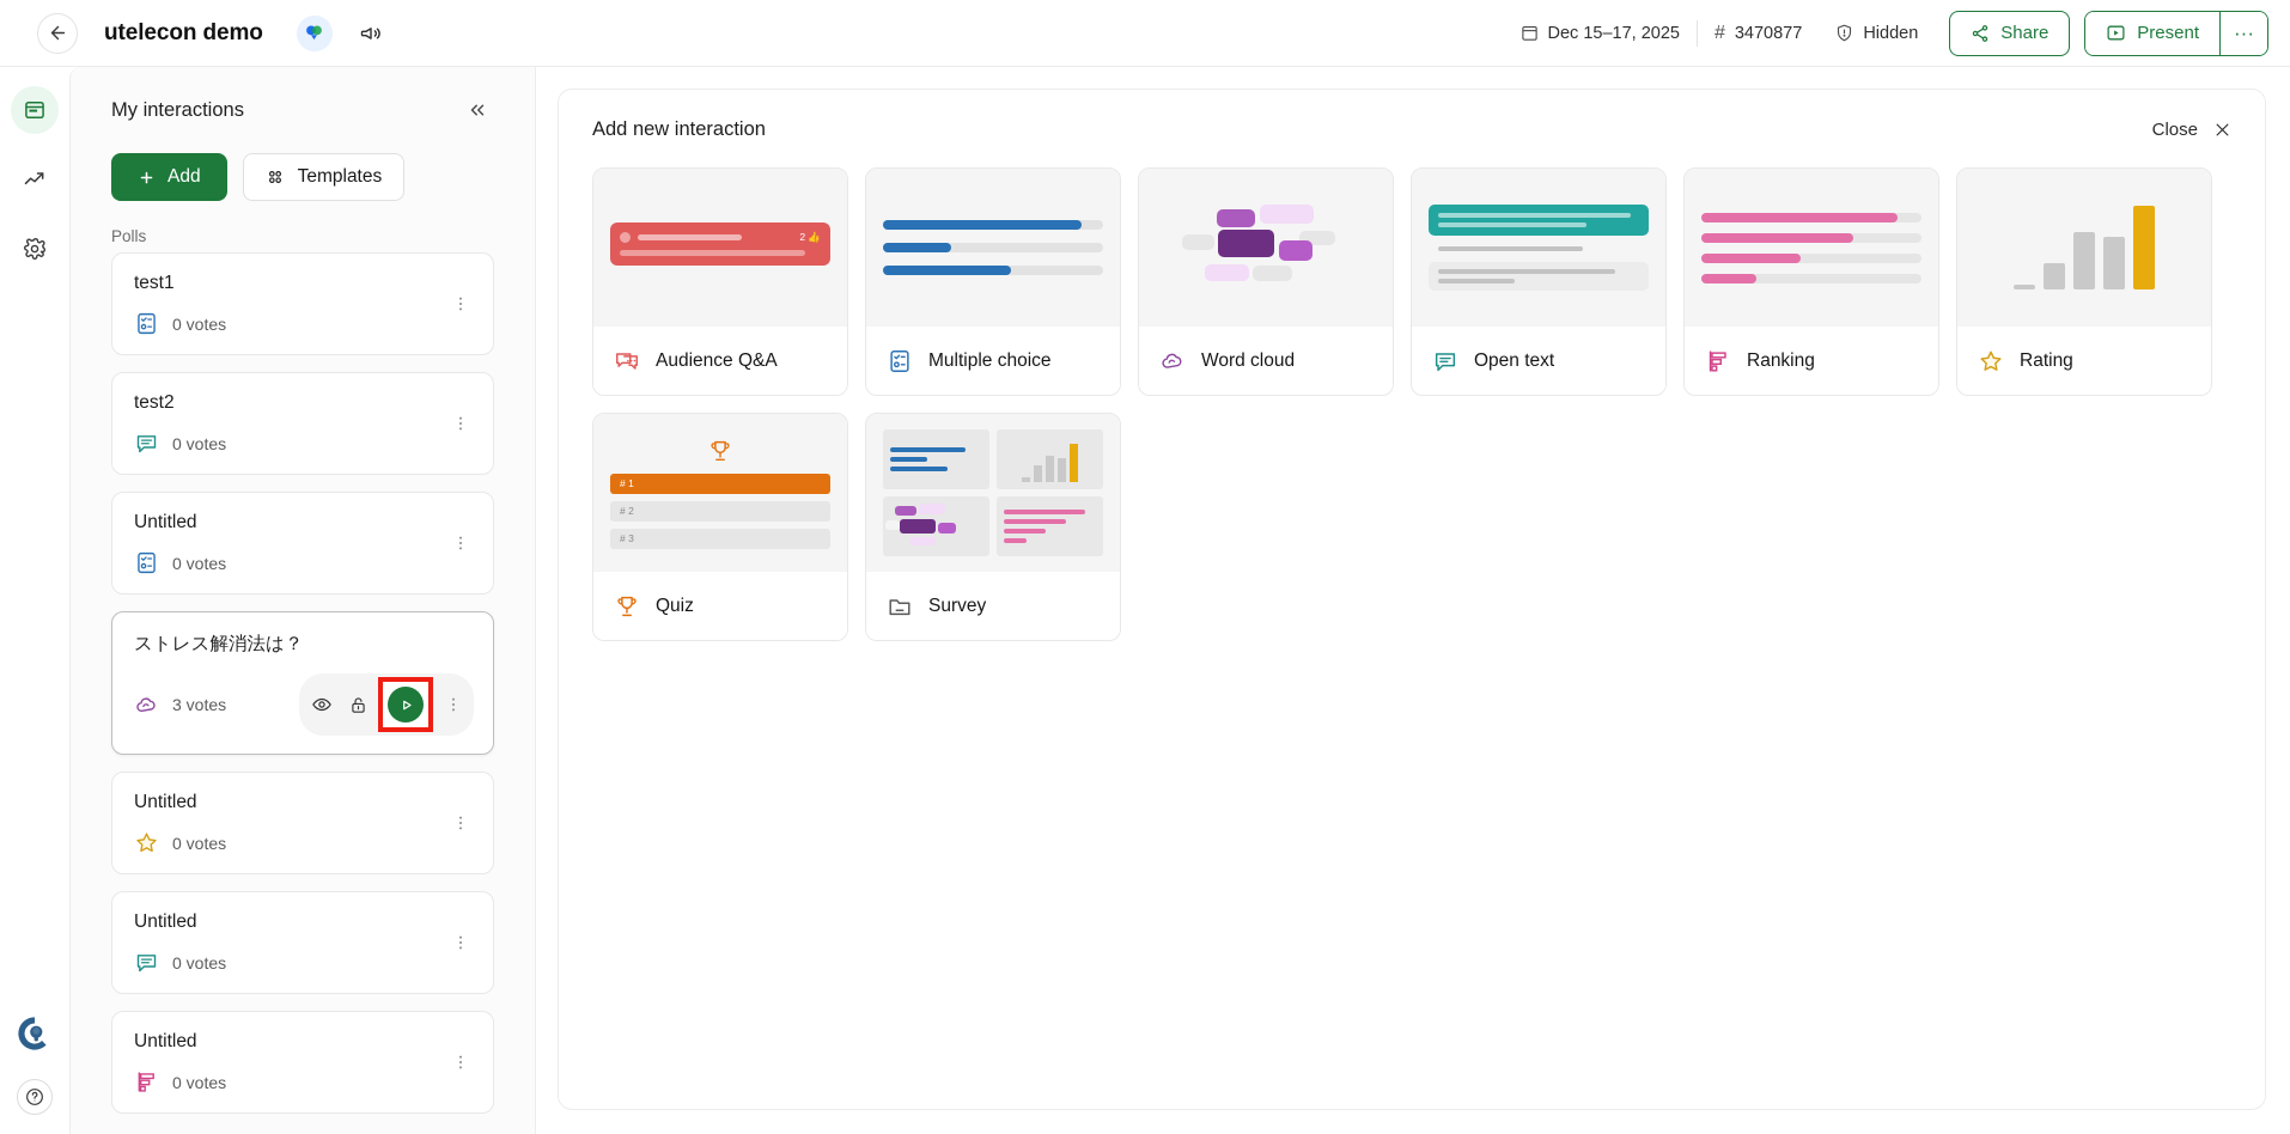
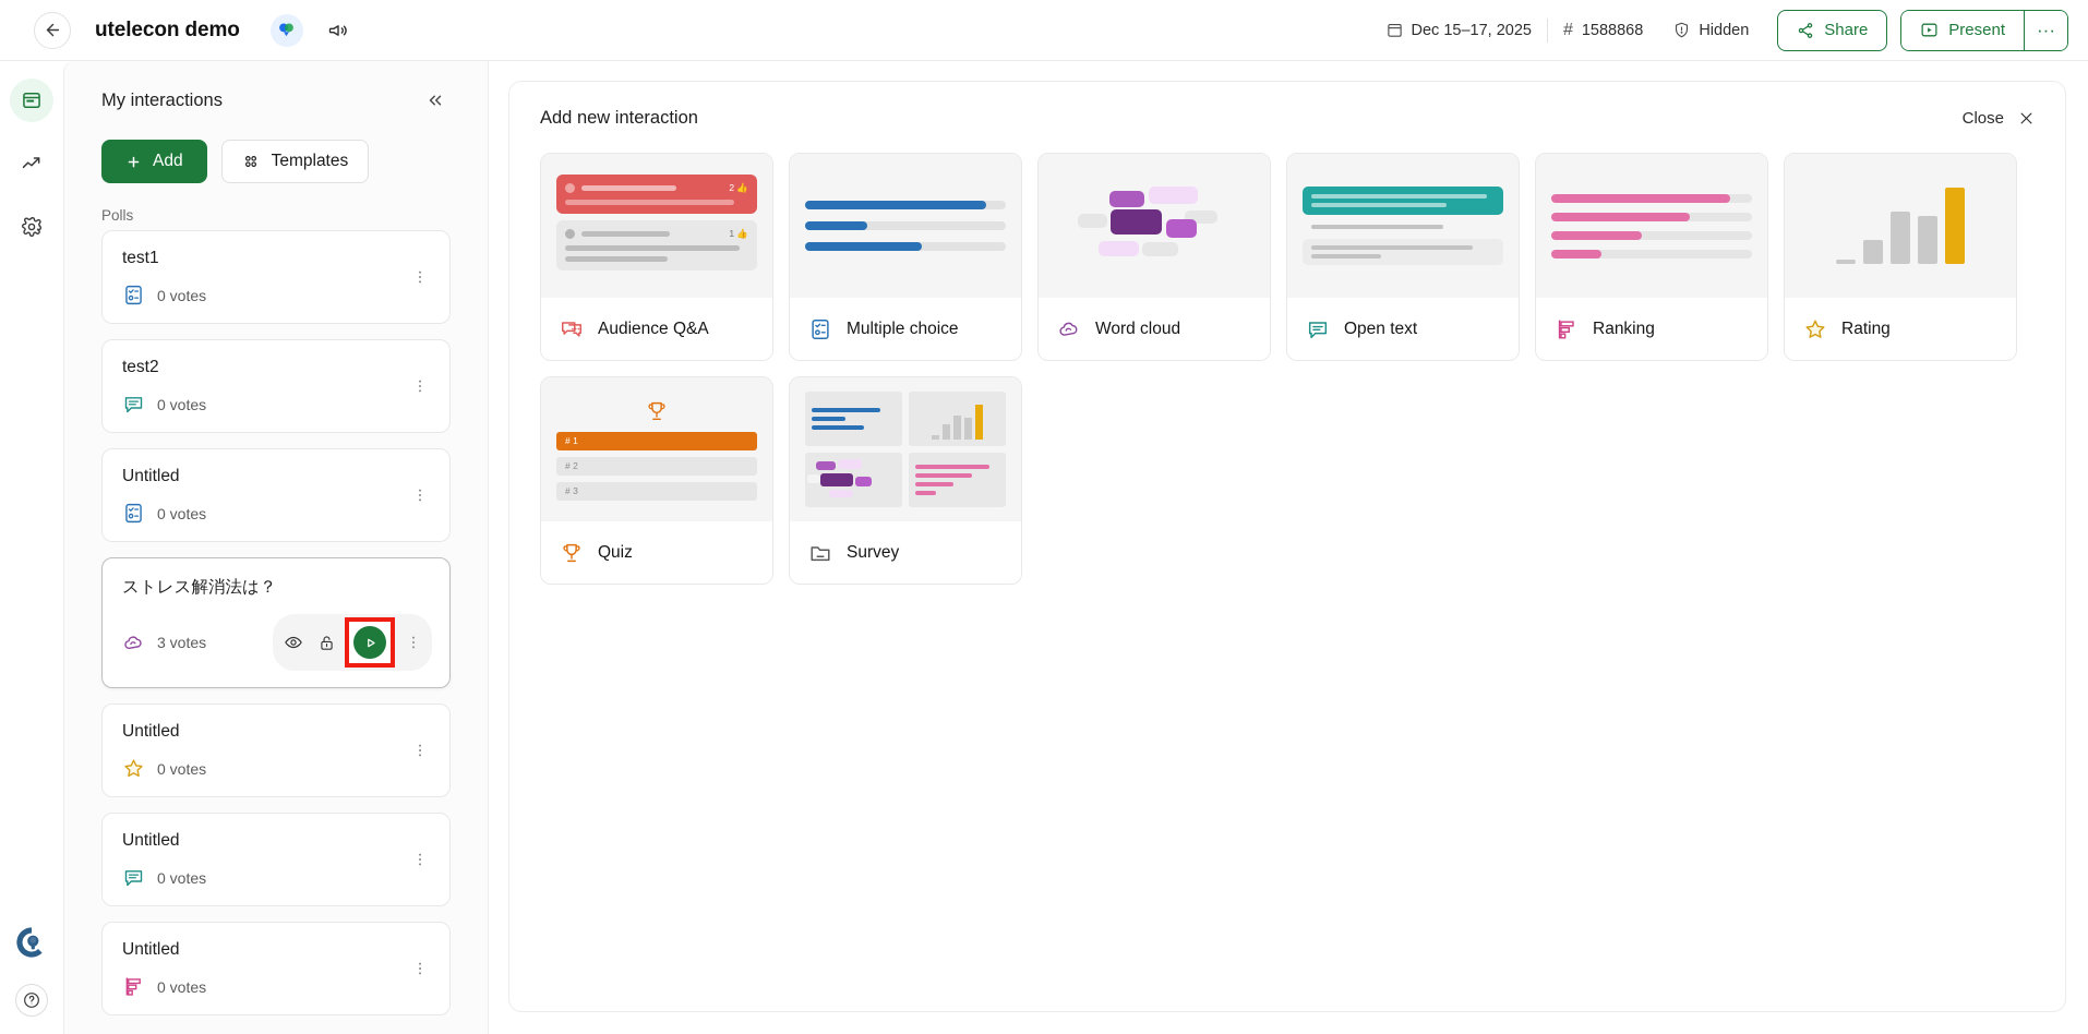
  utelecon demo
  Dec 15–17, 2025
  #
- 3470877
+ 1588868
  Hidden
  Share
  Present
  ···
  My interactions
  Add
  Templates
  Polls
  test1
  0 votes
  test2
  0 votes
  Untitled
  0 votes
  ストレス解消法は？
  3 votes
  Untitled
  0 votes
  Untitled
  0 votes
  Untitled
  0 votes
  Add new interaction
  Close
  2 👍
+ 1 👍
  Audience Q&A
  Multiple choice
  Word cloud
  Open text
  Ranking
  Rating
  # 1
  # 2
  # 3
  Quiz
  Survey
